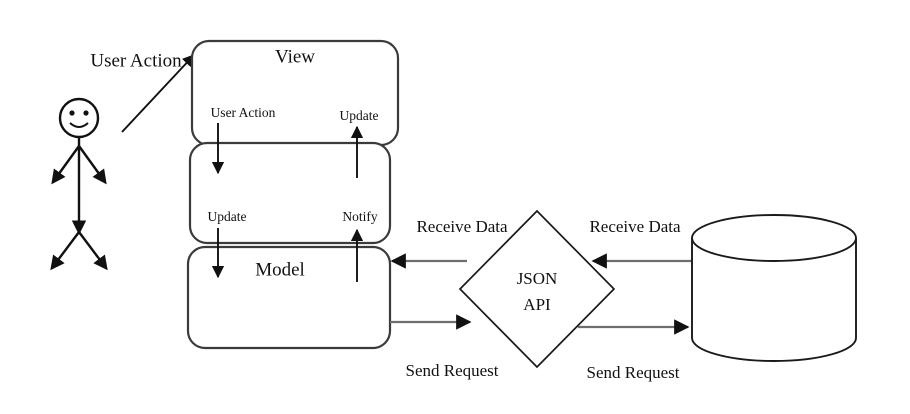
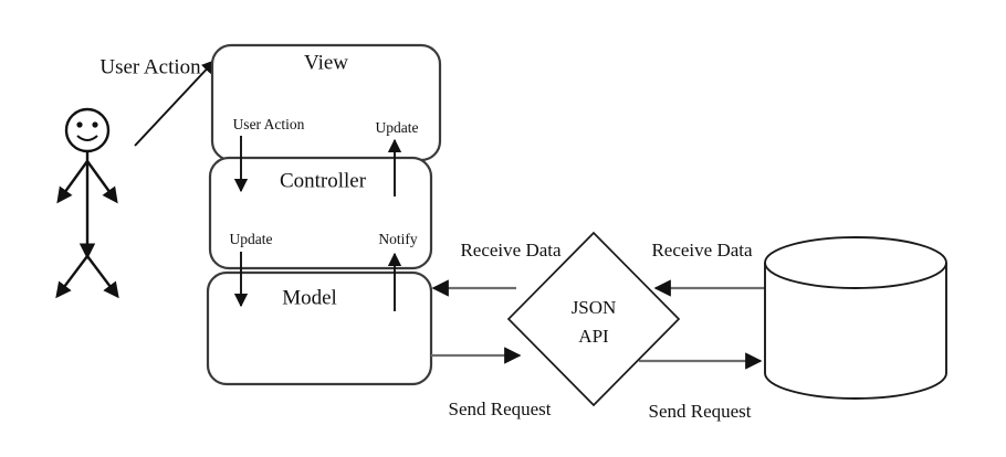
  User Action
  View
+ Controller
  Model
  User Action
  Update
  Update
  Notify
  Receive Data
  Send Request
  Receive Data
  Send Request
  JSON
  API
